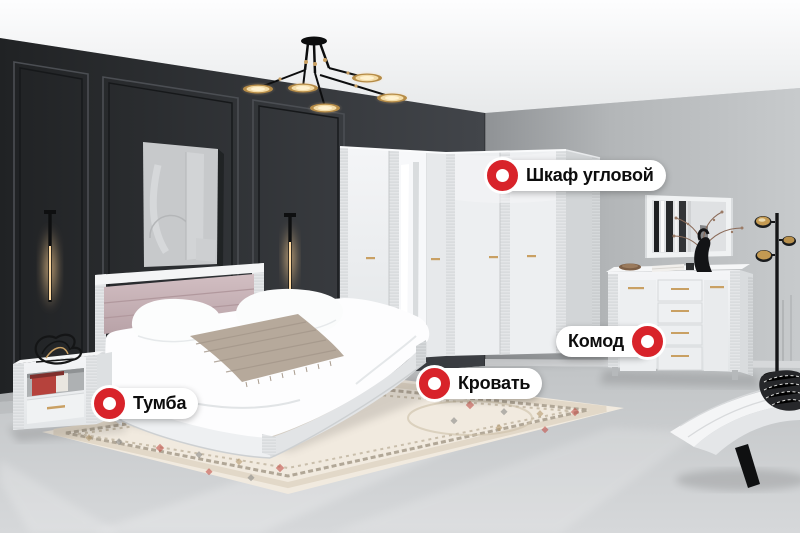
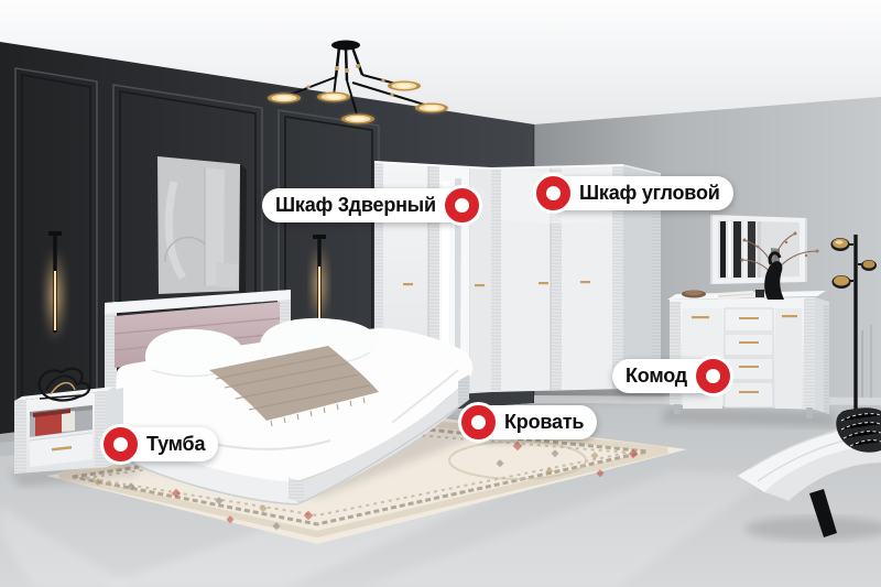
+ Шкаф 3дверный
  Шкаф угловой
  Комод
  Кровать
  Тумба
